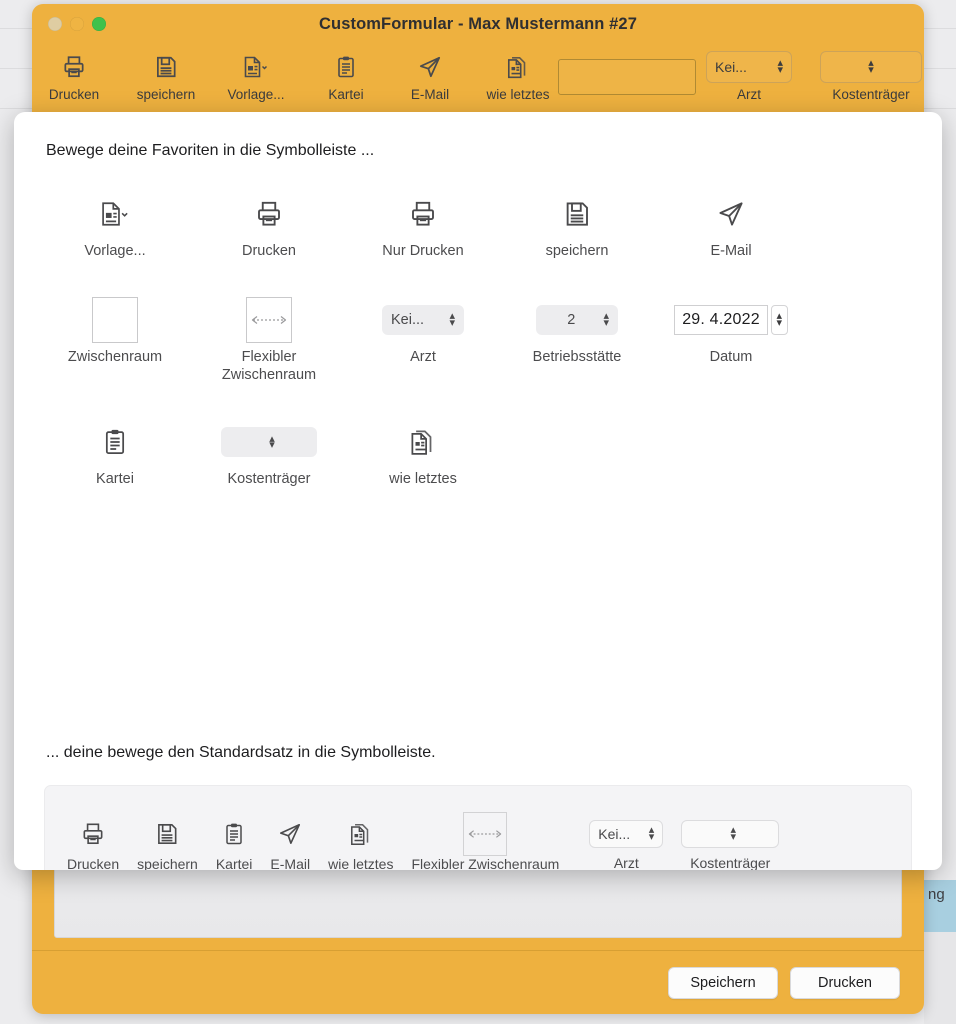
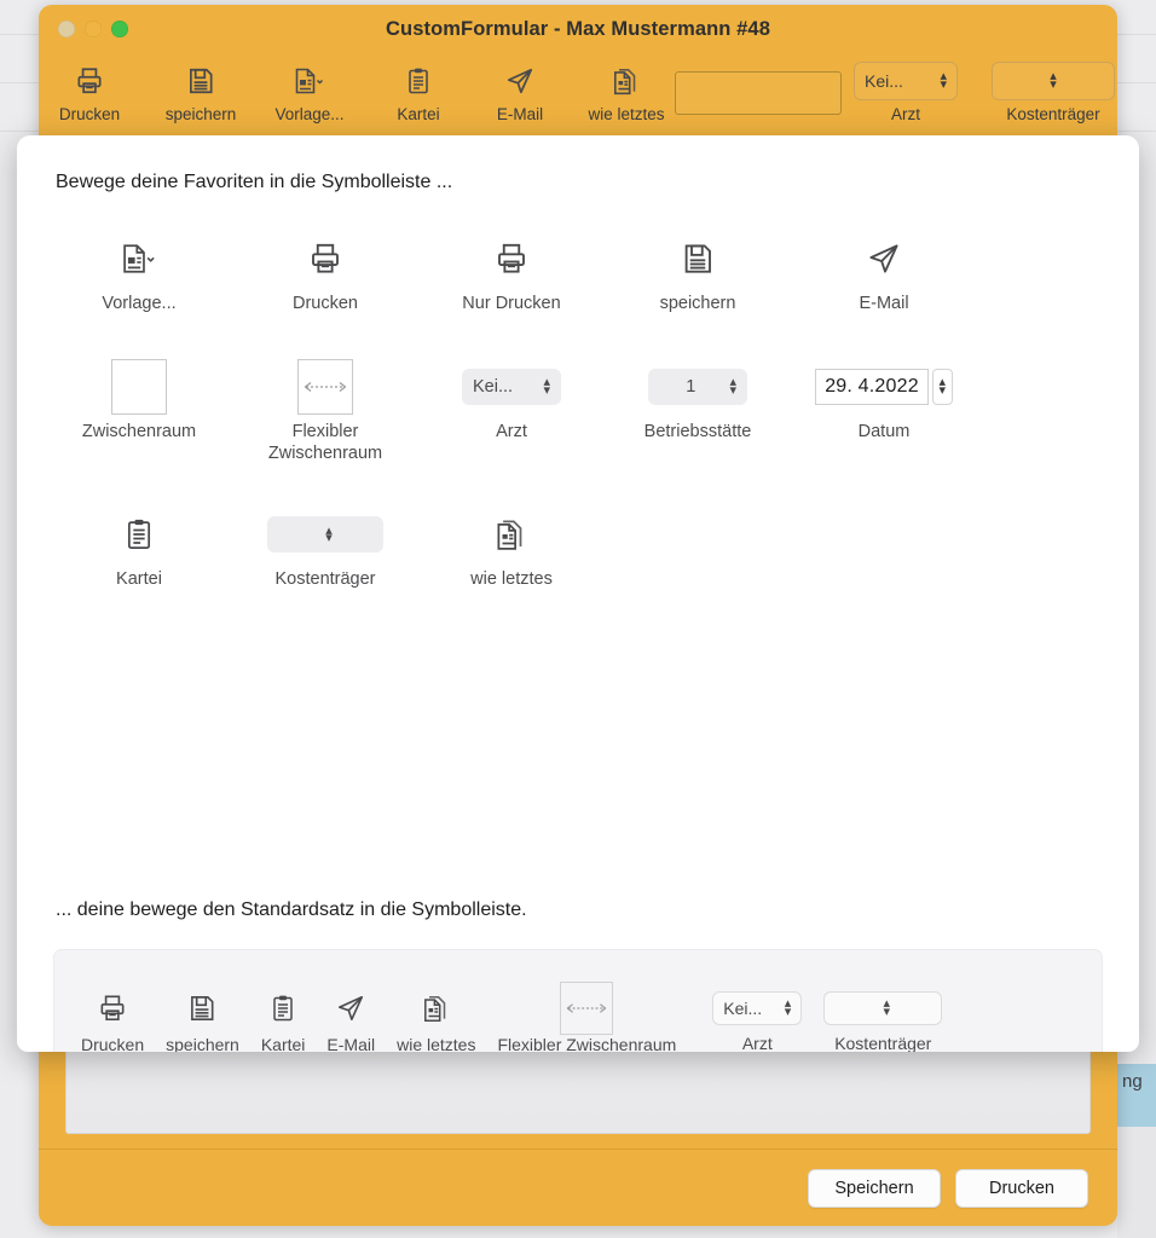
  ng
- CustomFormular - Max Mustermann #27
+ CustomFormular - Max Mustermann #48
  Drucken
  speichern
  Vorlage...
  Kartei
  E-Mail
  wie letztes
  Kei...
  ▴
  ▾
  Arzt
  ▴
  ▾
  Kostenträger
  Speichern
  Drucken
  Bewege deine Favoriten in die Symbolleiste ...
  Vorlage...
  Drucken
  Nur Drucken
  speichern
  E-Mail
  Zwischenraum
  Flexibler Zwischenraum
  Kei...
  ▴
  ▾
  Arzt
- 2
+ 1
  ▴
  ▾
  Betriebsstätte
  29. 4.2022
  ▴
  ▾
  Datum
  Kartei
  ▴
  ▾
  Kostenträger
  wie letztes
  ... deine bewege den Standardsatz in die Symbolleiste.
  Drucken
  speichern
  Kartei
  E-Mail
  wie letztes
  Flexibler Zwischenraum
  Kei...
  ▴
  ▾
  Arzt
  ▴
  ▾
  Kostenträger
